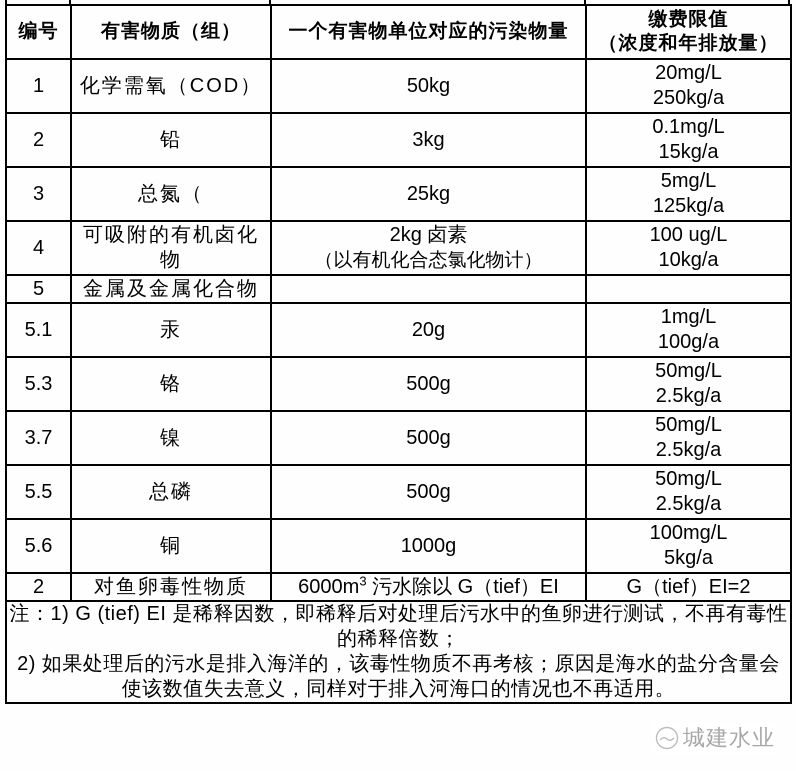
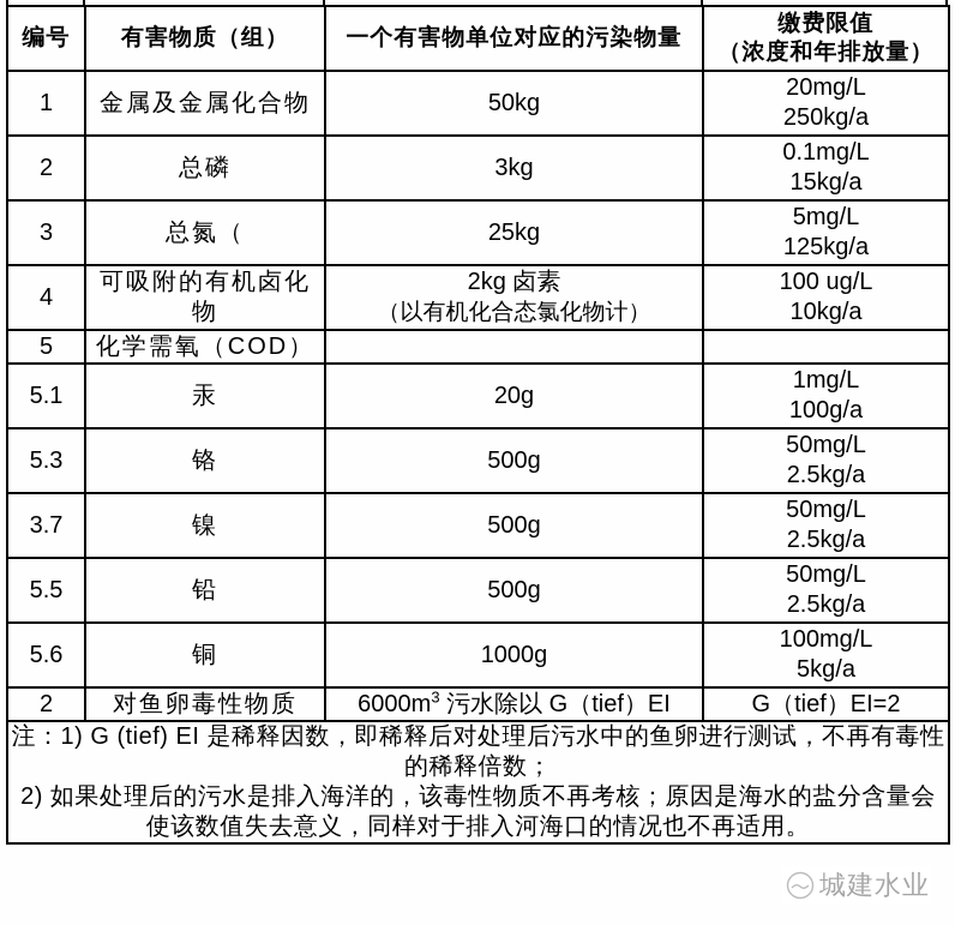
  编号	有害物质（组）	一个有害物单位对应的污染物量	缴费限值 （浓度和年排放量）
- 1	化学需氧（COD）	50kg	20mg/L 250kg/a
+ 1	金属及金属化合物	50kg	20mg/L 250kg/a
- 2	铅	3kg	0.1mg/L 15kg/a
+ 2	总磷	3kg	0.1mg/L 15kg/a
  3	总氮（	25kg	5mg/L 125kg/a
  4	可吸附的有机卤化物	2kg 卤素 （以有机化合态氯化物计）	100 ug/L 10kg/a
- 5	金属及金属化合物
+ 5	化学需氧（COD）
  5.1	汞	20g	1mg/L 100g/a
  5.3	铬	500g	50mg/L 2.5kg/a
  3.7	镍	500g	50mg/L 2.5kg/a
- 5.5	总磷	500g	50mg/L 2.5kg/a
+ 5.5	铅	500g	50mg/L 2.5kg/a
  5.6	铜	1000g	100mg/L 5kg/a
  2	对鱼卵毒性物质	6000m3 污水除以 G（tief）EI	G（tief）EI=2
  注：1) G (tief) EI 是稀释因数，即稀释后对处理后污水中的鱼卵进行测试，不再有毒性的稀释倍数； 2) 如果处理后的污水是排入海洋的，该毒性物质不再考核；原因是海水的盐分含量会使该数值失去意义，同样对于排入河海口的情况也不再适用。
  城建水业
